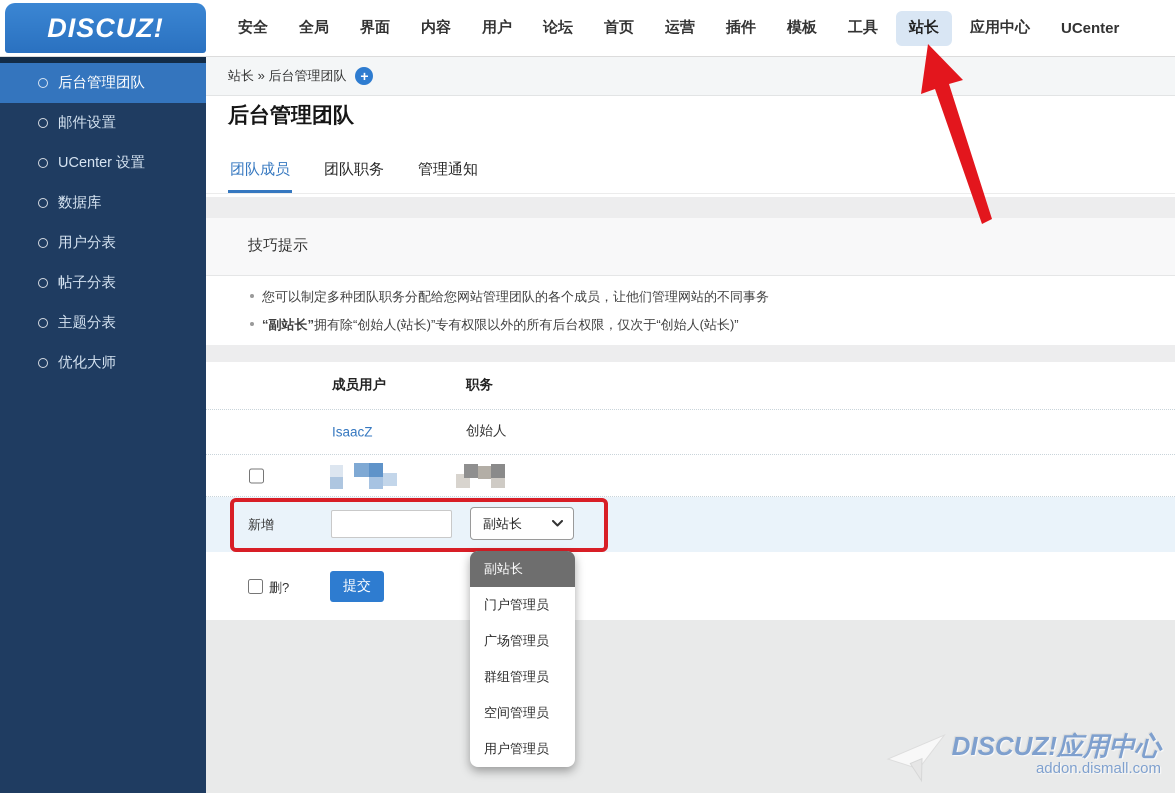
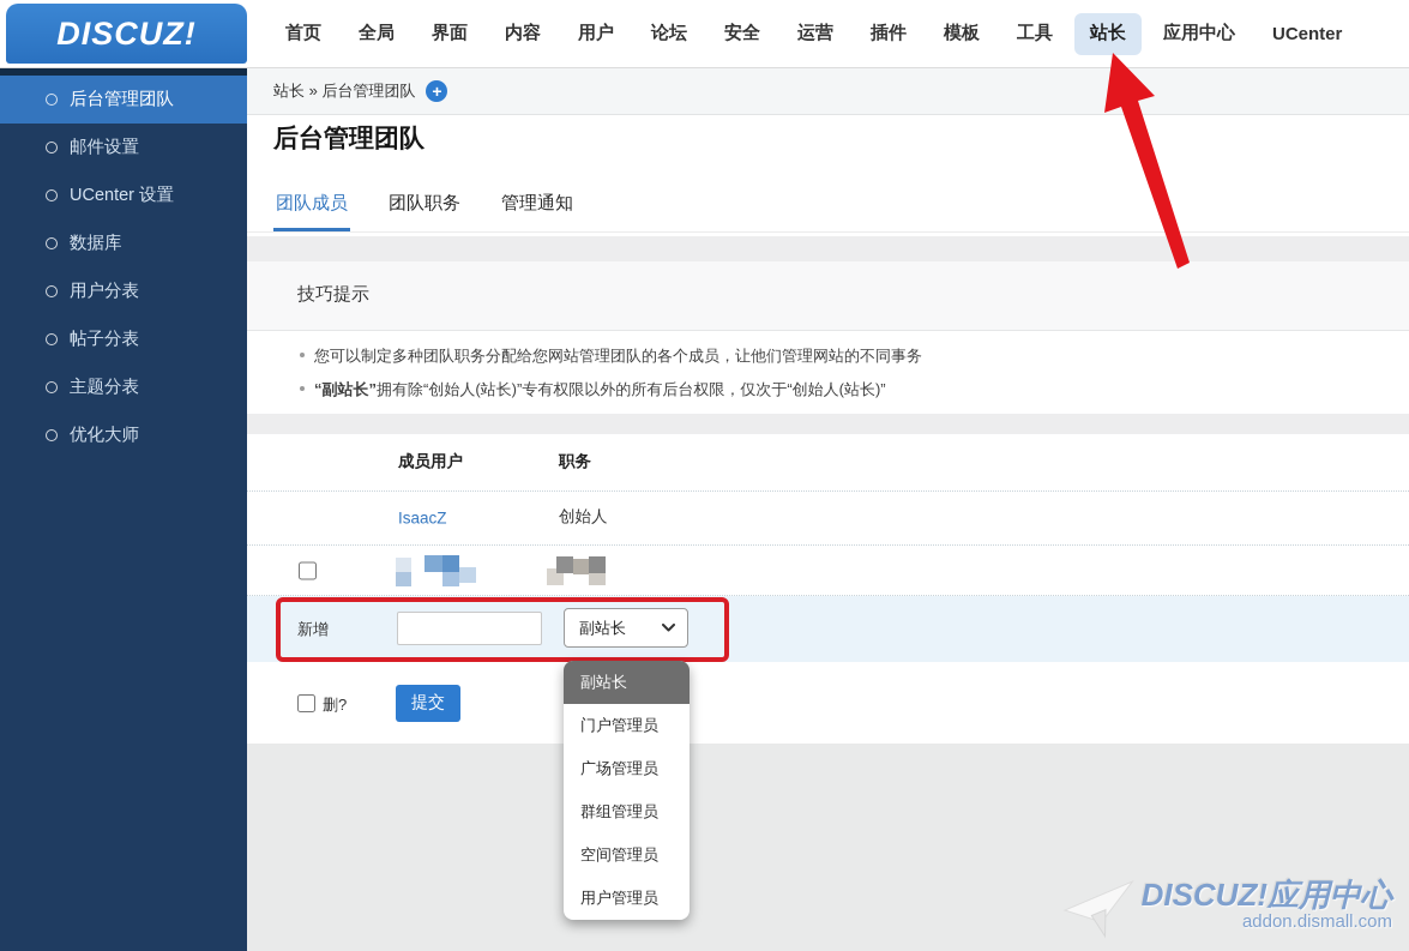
- 安全
+ 首页
  全局
  界面
  内容
  用户
  论坛
- 首页
+ 安全
  运营
  插件
  模板
  工具
  站长
  应用中心
  UCenter
  DISCUZ!
  后台管理团队
  邮件设置
  UCenter 设置
  数据库
  用户分表
  帖子分表
  主题分表
  优化大师
  站长 » 后台管理团队
  +
  后台管理团队
  团队成员
  团队职务
  管理通知
  技巧提示
  您可以制定多种团队职务分配给您网站管理团队的各个成员，让他们管理网站的不同事务
  “副站长”拥有除“创始人(站长)”专有权限以外的所有后台权限，仅次于“创始人(站长)”
  成员用户
  职务
  IsaacZ
  创始人
  新增
  副站长
  删?
  提交
  副站长
  门户管理员
  广场管理员
  群组管理员
  空间管理员
  用户管理员
  DISCUZ!应用中心
  addon.dismall.com
